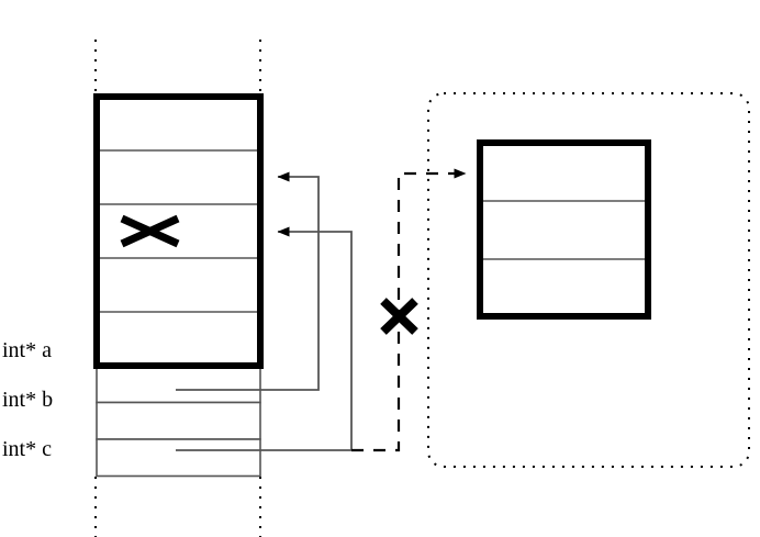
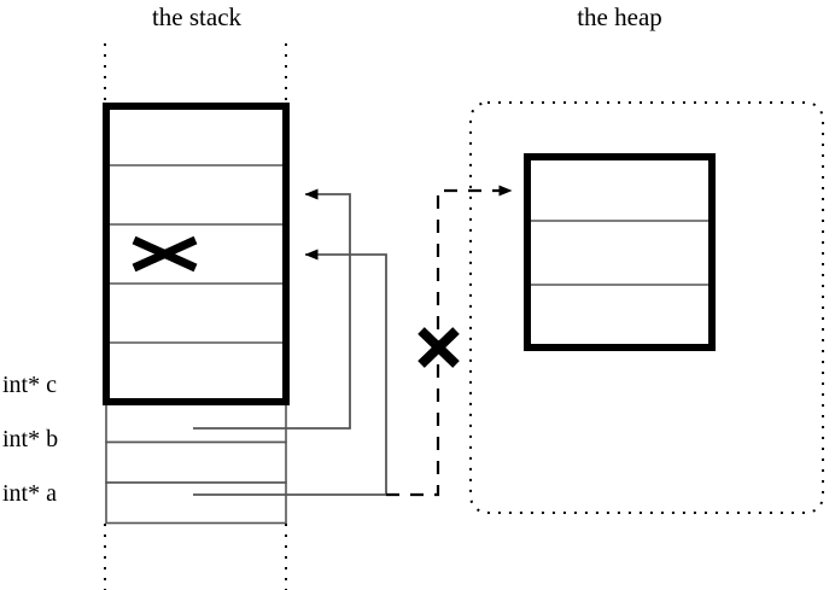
+ the stack
+ the heap
- int* a
+ int* c
  int* b
- int* c
+ int* a
